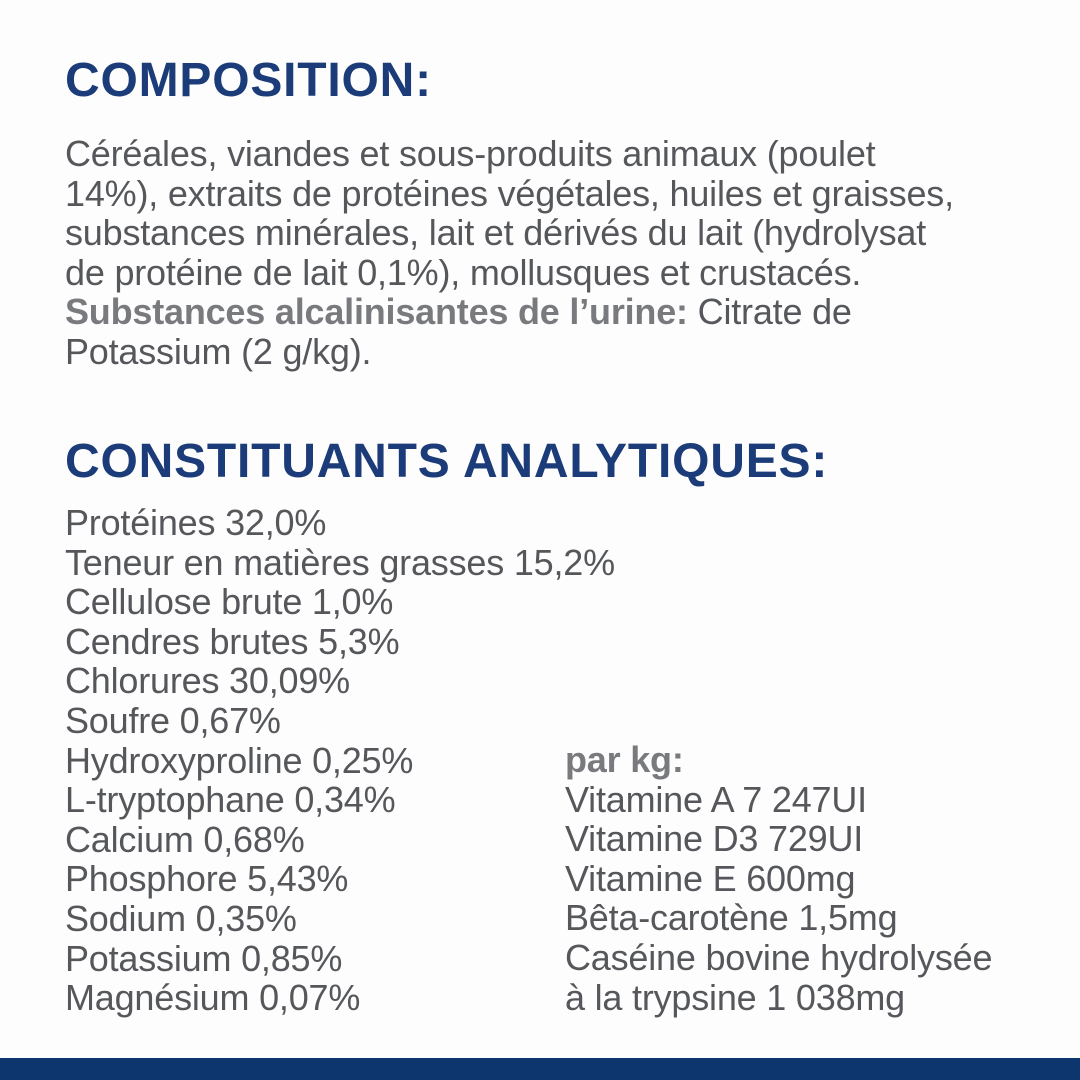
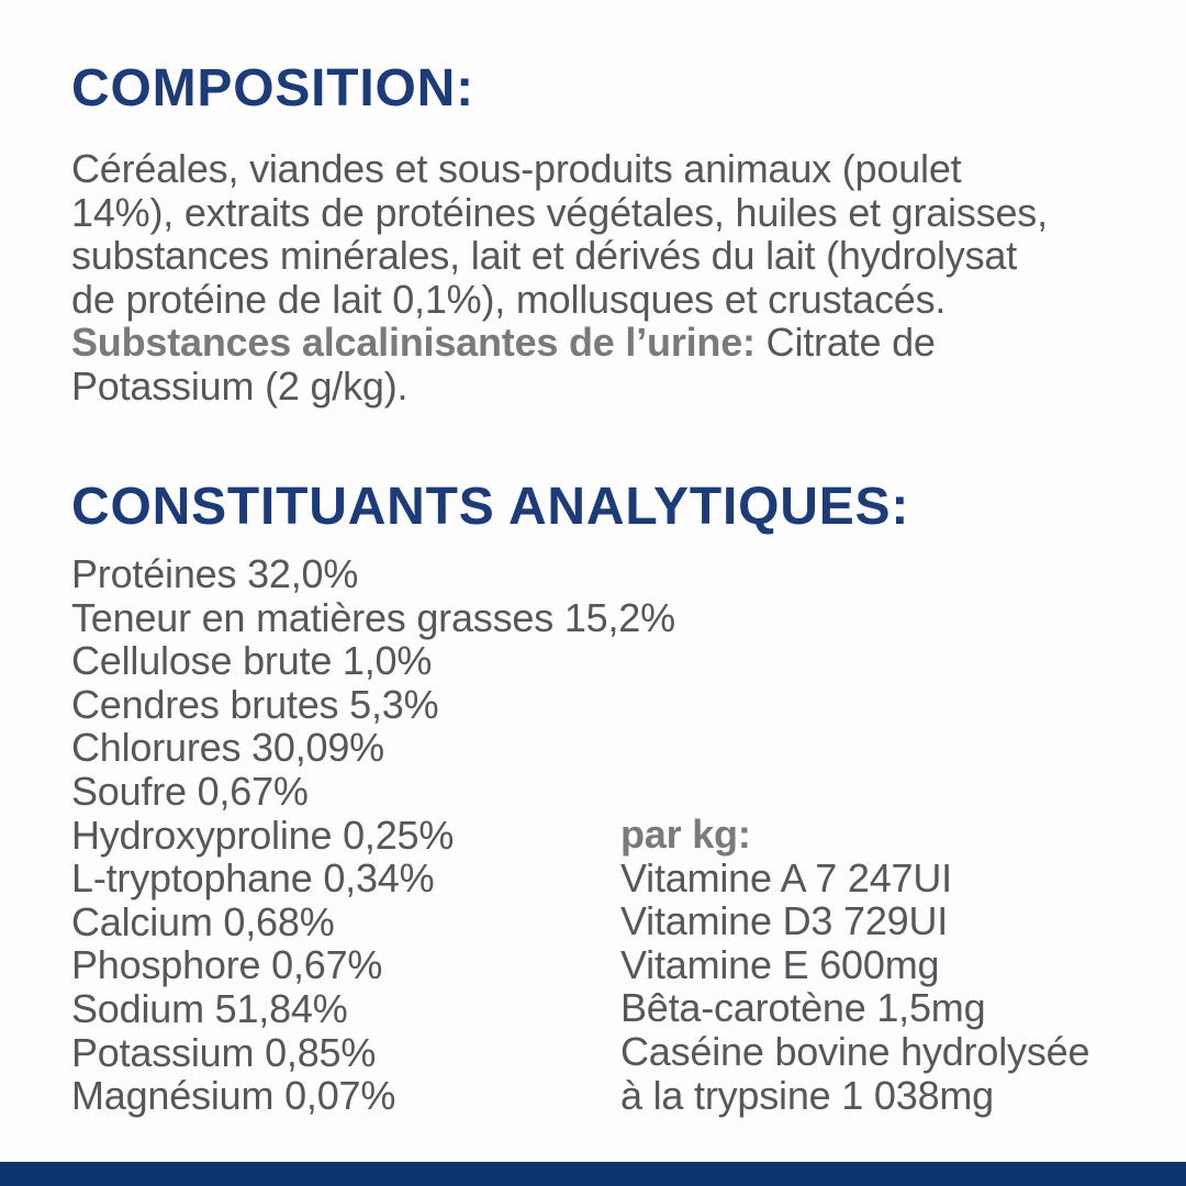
  COMPOSITION:
  Céréales, viandes et sous-produits animaux (poulet
  14%), extraits de protéines végétales, huiles et graisses,
  substances minérales, lait et dérivés du lait (hydrolysat
  de protéine de lait 0,1%), mollusques et crustacés.
  Substances alcalinisantes de l’urine: Citrate de
  Potassium (2 g/kg).
  CONSTITUANTS ANALYTIQUES:
  Protéines 32,0%
  Teneur en matières grasses 15,2%
  Cellulose brute 1,0%
  Cendres brutes 5,3%
  Chlorures 30,09%
  Soufre 0,67%
  Hydroxyproline 0,25%
  L-tryptophane 0,34%
  Calcium 0,68%
- Phosphore 5,43%
+ Phosphore 0,67%
- Sodium 0,35%
+ Sodium 51,84%
  Potassium 0,85%
  Magnésium 0,07%
  par kg:
  Vitamine A 7 247UI
  Vitamine D3 729UI
  Vitamine E 600mg
  Bêta-carotène 1,5mg
  Caséine bovine hydrolysée
  à la trypsine 1 038mg
